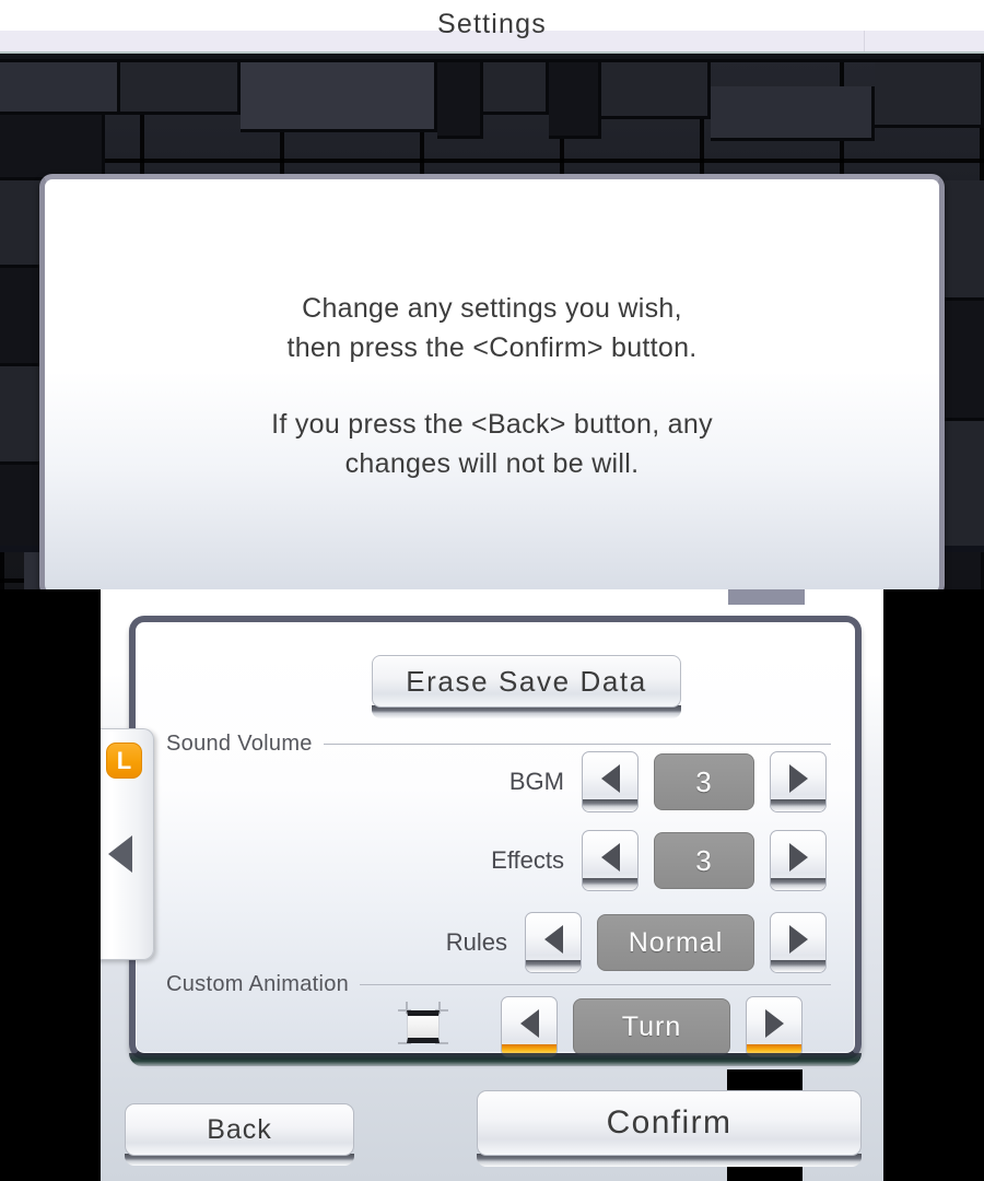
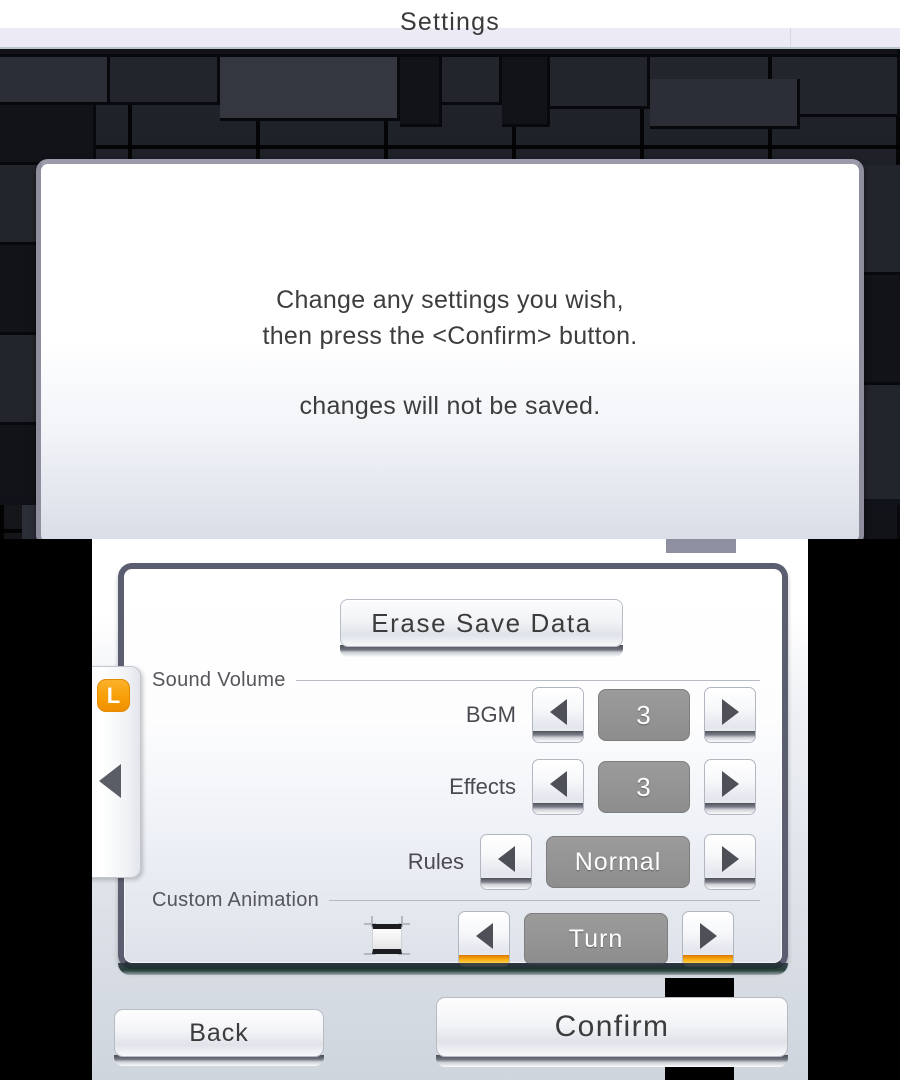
  Settings
  Change any settings you wish,
  then press the <Confirm> button.
- If you press the <Back> button, any
- changes will not be will.
+ changes will not be saved.
  Erase Save Data
  Sound Volume
  BGM
  3
  Effects
  3
  Rules
  Normal
  Custom Animation
  Turn
  L
  Back
  Confirm
